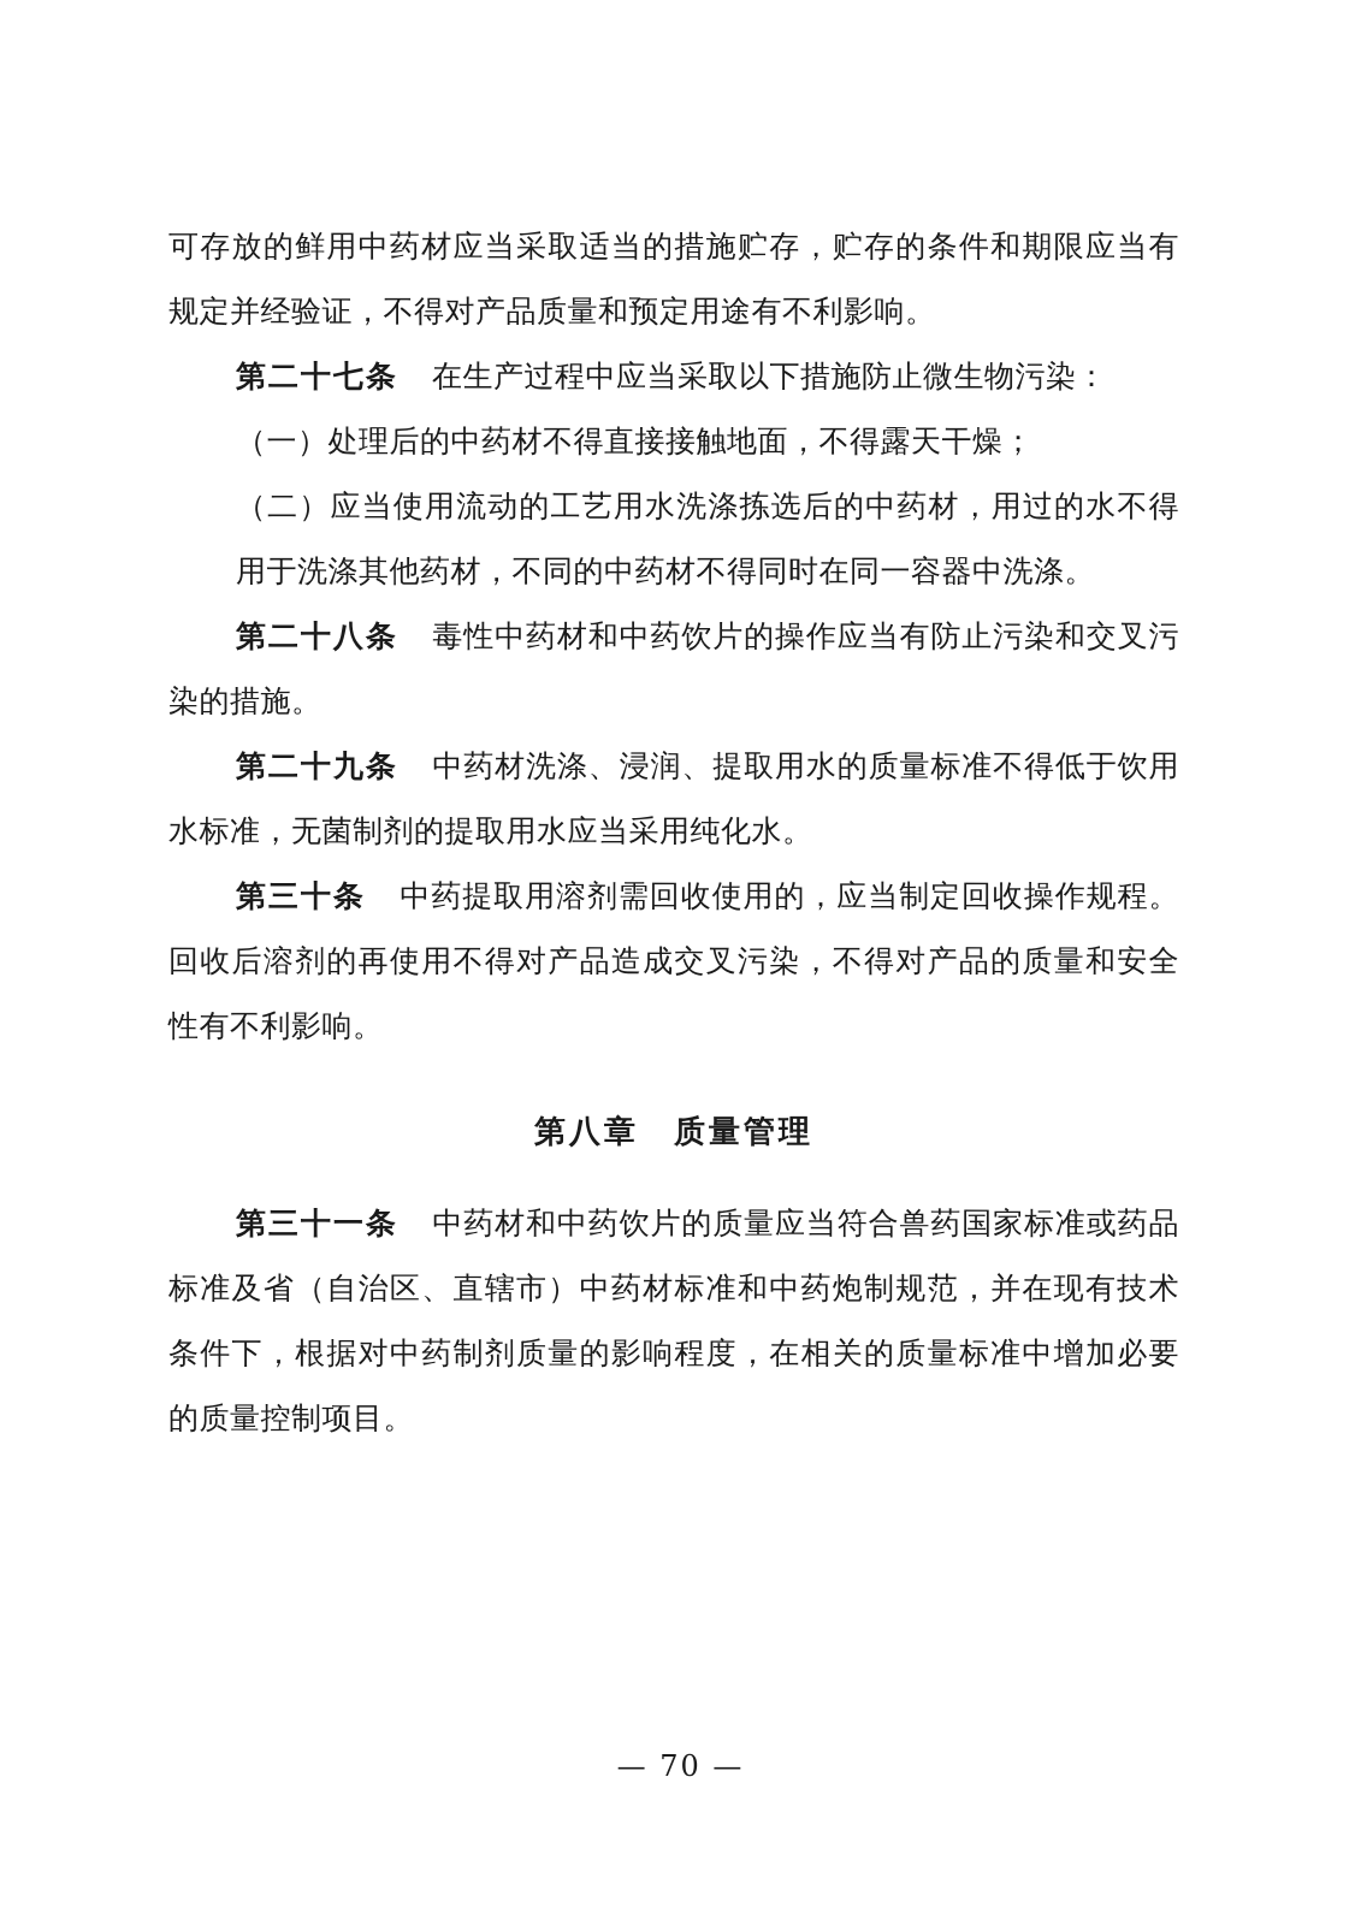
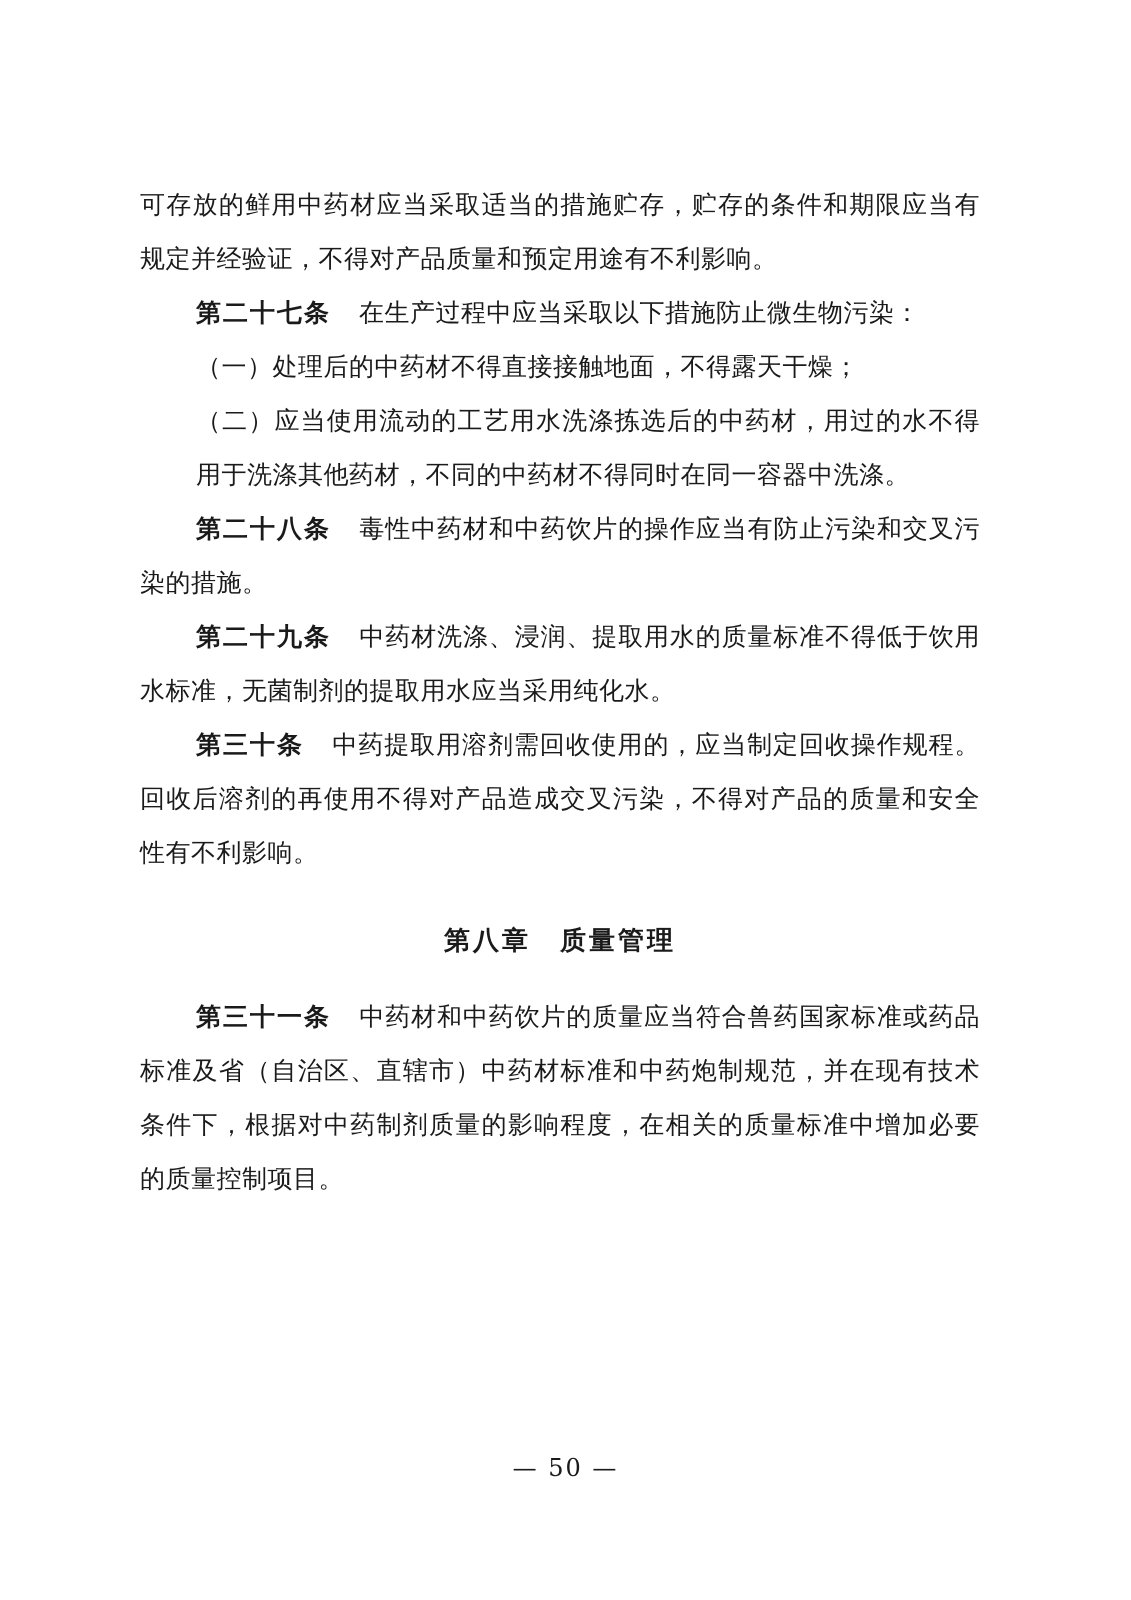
  可存放的鲜用中药材应当采取适当的措施贮存，贮存的条件和期限应当有规定并经验证，不得对产品质量和预定用途有不利影响。
  第二十七条 在生产过程中应当采取以下措施防止微生物污染：
  （一）处理后的中药材不得直接接触地面，不得露天干燥；
  （二）应当使用流动的工艺用水洗涤拣选后的中药材，用过的水不得用于洗涤其他药材，不同的中药材不得同时在同一容器中洗涤。
  第二十八条 毒性中药材和中药饮片的操作应当有防止污染和交叉污染的措施。
  第二十九条 中药材洗涤、浸润、提取用水的质量标准不得低于饮用水标准，无菌制剂的提取用水应当采用纯化水。
  第三十条 中药提取用溶剂需回收使用的，应当制定回收操作规程。回收后溶剂的再使用不得对产品造成交叉污染，不得对产品的质量和安全性有不利影响。
  第八章 质量管理
  第三十一条 中药材和中药饮片的质量应当符合兽药国家标准或药品标准及省（自治区、直辖市）中药材标准和中药炮制规范，并在现有技术条件下，根据对中药制剂质量的影响程度，在相关的质量标准中增加必要的质量控制项目。
- — 70 —
+ — 50 —
